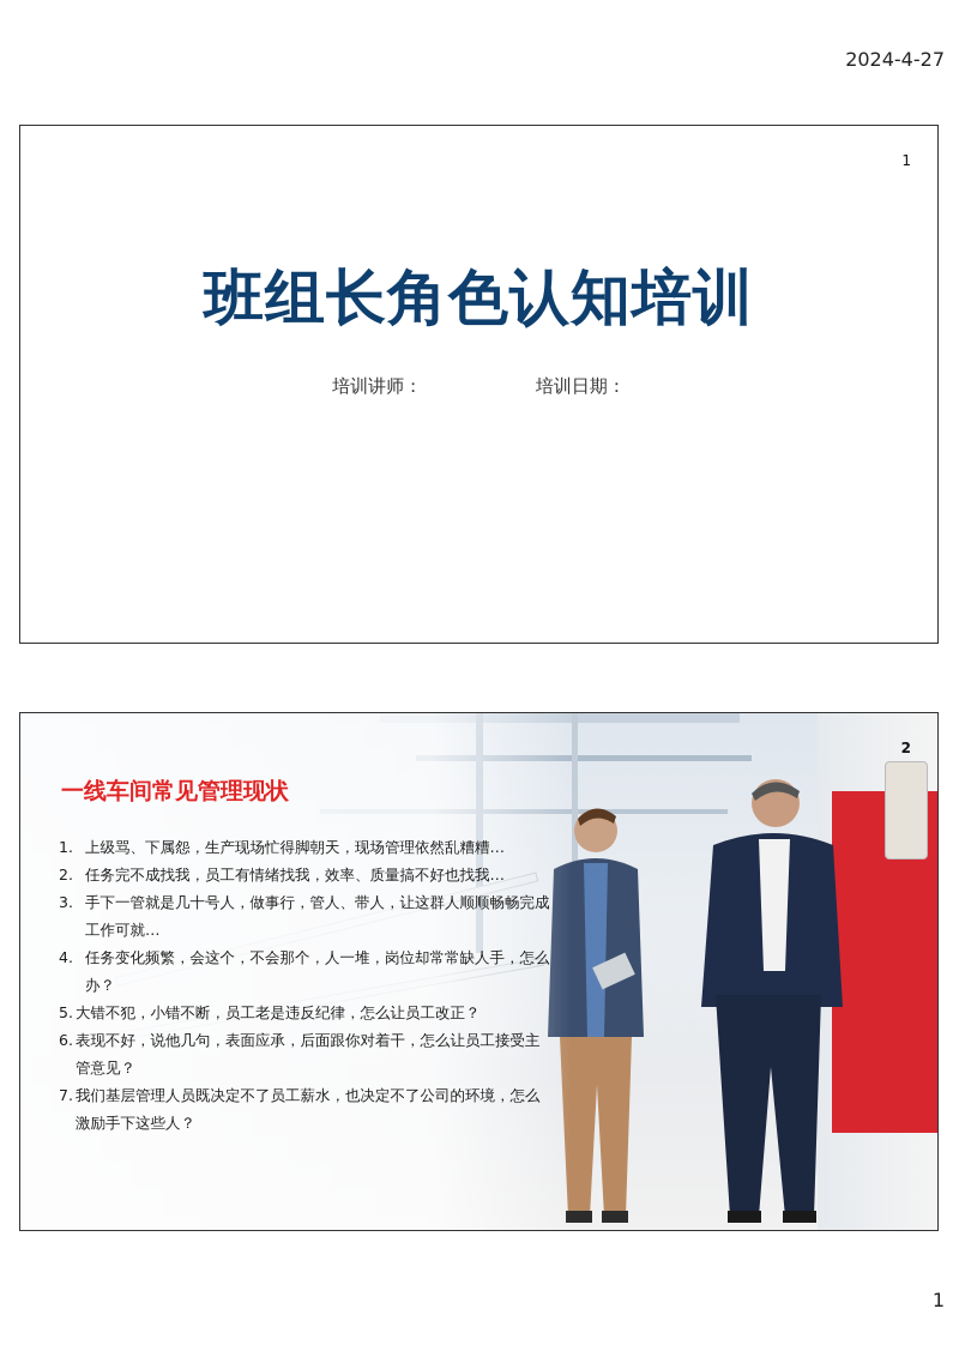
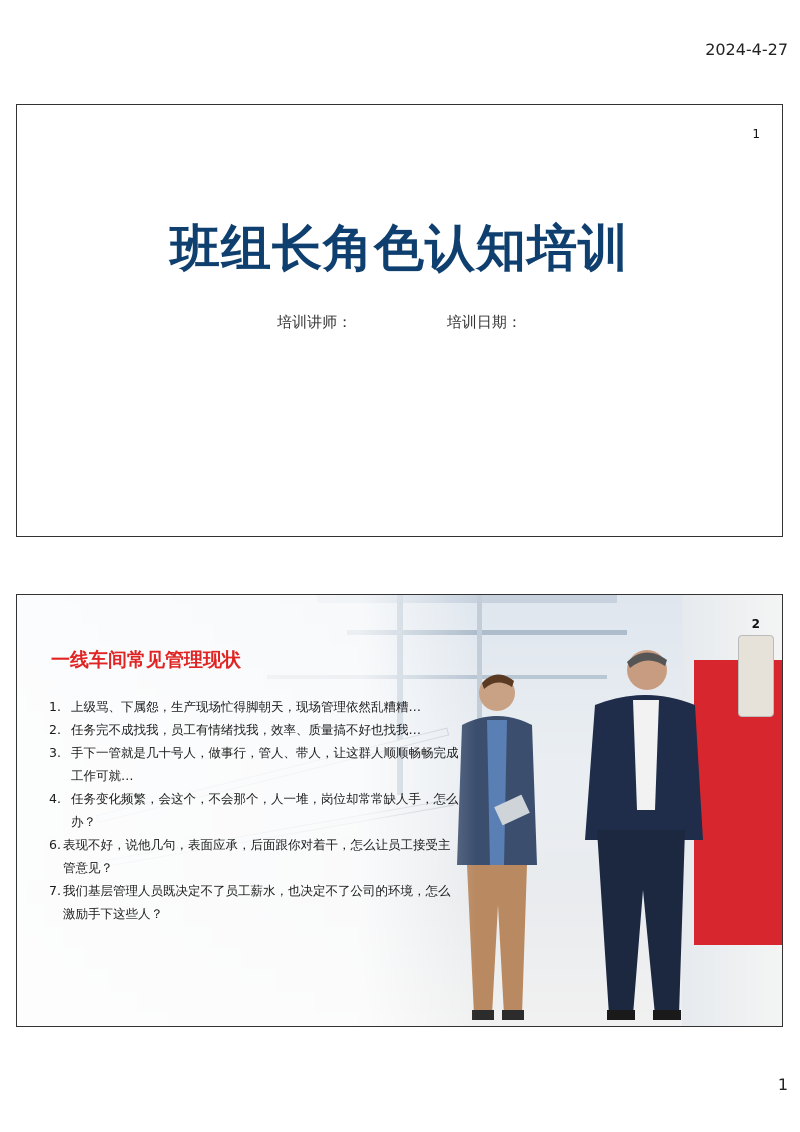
  2024-4-27
  1
  班组长角色认知培训
  培训讲师： 培训日期：
  2
  一线车间常见管理现状
  1.
  上级骂、下属怨，生产现场忙得脚朝天，现场管理依然乱糟糟…
  2.
  任务完不成找我，员工有情绪找我，效率、质量搞不好也找我…
  3.
  手下一管就是几十号人，做事行，管人、带人，让这群人顺顺畅畅完成工作可就…
  4.
  任务变化频繁，会这个，不会那个，人一堆，岗位却常常缺人手，怎么办？
- 5.
- 大错不犯，小错不断，员工老是违反纪律，怎么让员工改正？
  6.
  表现不好，说他几句，表面应承，后面跟你对着干，怎么让员工接受主管意见？
  7.
  我们基层管理人员既决定不了员工薪水，也决定不了公司的环境，怎么激励手下这些人？
  1
